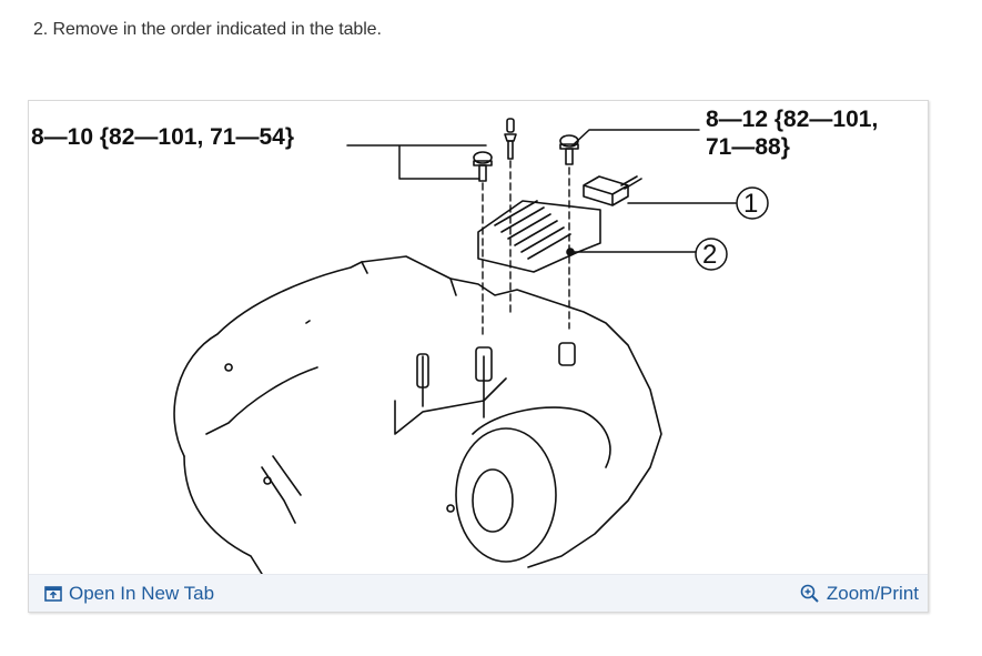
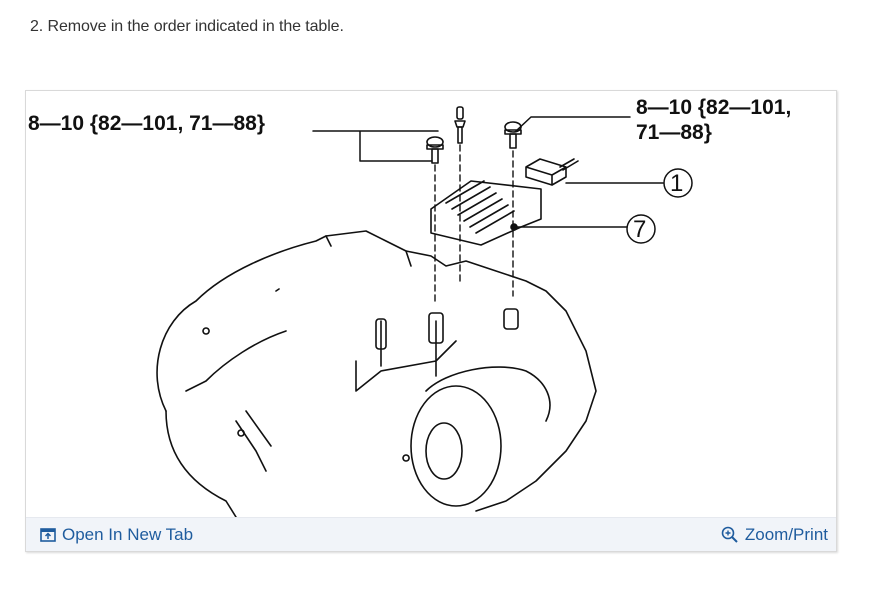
  2. Remove in the order indicated in the table.
- 8—10 {82—101, 71—54}
+ 8—10 {82—101, 71—88}
- 8—12 {82—101,
+ 8—10 {82—101,
  71—88}
  1
- 2
+ 7
  Open In New Tab
  Zoom/Print
